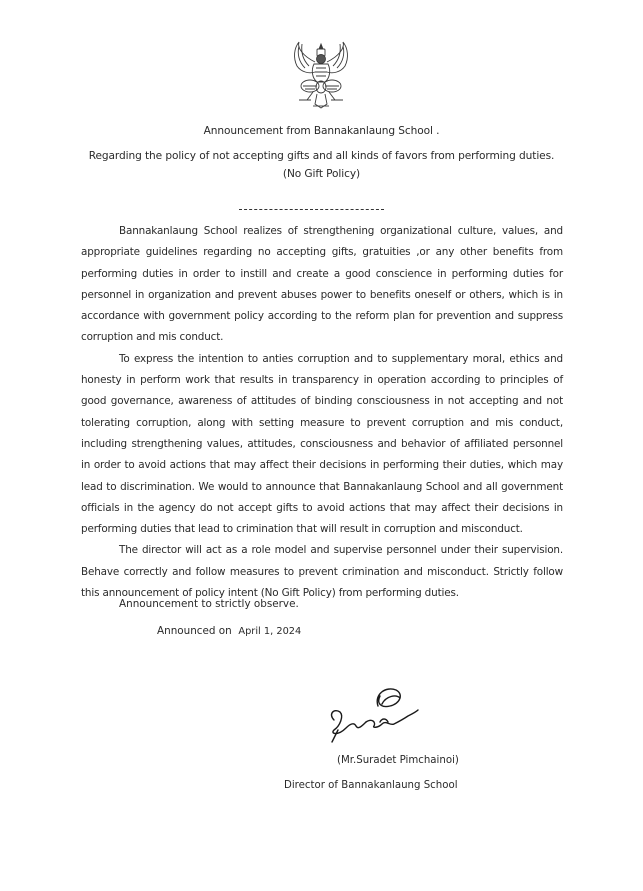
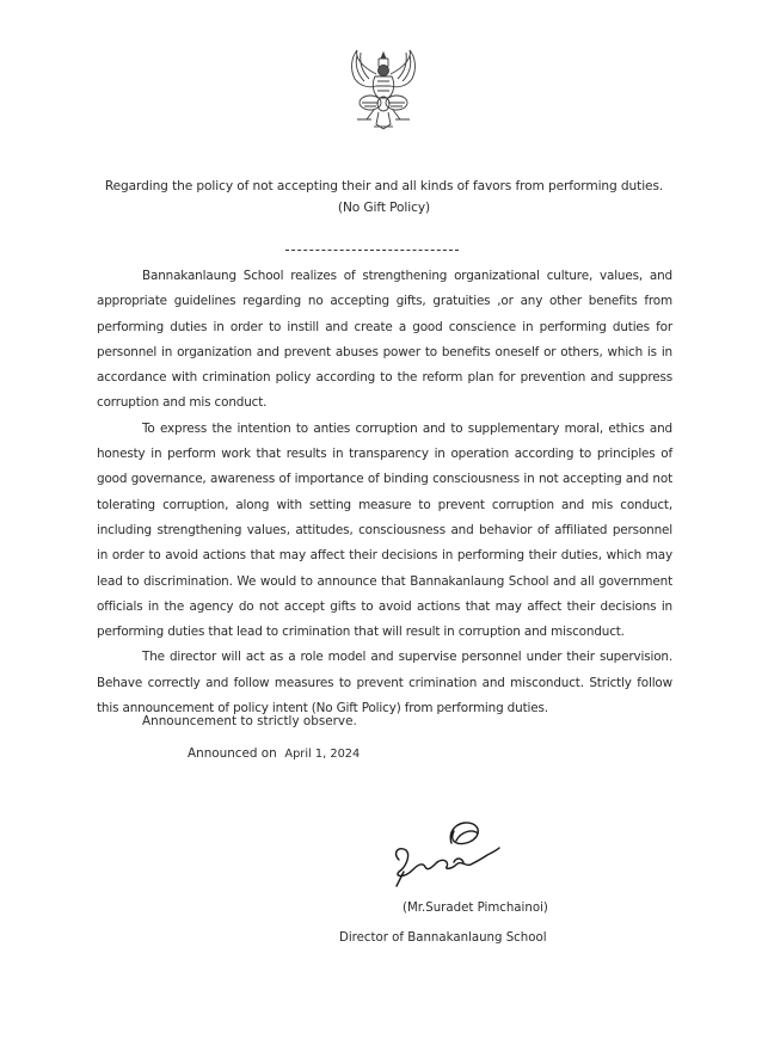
- Announcement from Bannakanlaung School .
- Regarding the policy of not accepting gifts and all kinds of favors from performing duties.
+ Regarding the policy of not accepting their and all kinds of favors from performing duties.
  (No Gift Policy)
- Bannakanlaung School realizes of strengthening organizational culture, values, and appropriate guidelines regarding no accepting gifts, gratuities ,or any other benefits from performing duties in order to instill and create a good conscience in performing duties for personnel in organization and prevent abuses power to benefits oneself or others, which is in accordance with government policy according to the reform plan for prevention and suppress corruption and mis conduct.
+ Bannakanlaung School realizes of strengthening organizational culture, values, and appropriate guidelines regarding no accepting gifts, gratuities ,or any other benefits from performing duties in order to instill and create a good conscience in performing duties for personnel in organization and prevent abuses power to benefits oneself or others, which is in accordance with crimination policy according to the reform plan for prevention and suppress corruption and mis conduct.
- To express the intention to anties corruption and to supplementary moral, ethics and honesty in perform work that results in transparency in operation according to principles of good governance, awareness of attitudes of binding consciousness in not accepting and not tolerating corruption, along with setting measure to prevent corruption and mis conduct, including strengthening values, attitudes, consciousness and behavior of affiliated personnel in order to avoid actions that may affect their decisions in performing their duties, which may lead to discrimination. We would to announce that Bannakanlaung School and all government officials in the agency do not accept gifts to avoid actions that may affect their decisions in performing duties that lead to crimination that will result in corruption and misconduct.
+ To express the intention to anties corruption and to supplementary moral, ethics and honesty in perform work that results in transparency in operation according to principles of good governance, awareness of importance of binding consciousness in not accepting and not tolerating corruption, along with setting measure to prevent corruption and mis conduct, including strengthening values, attitudes, consciousness and behavior of affiliated personnel in order to avoid actions that may affect their decisions in performing their duties, which may lead to discrimination. We would to announce that Bannakanlaung School and all government officials in the agency do not accept gifts to avoid actions that may affect their decisions in performing duties that lead to crimination that will result in corruption and misconduct.
  The director will act as a role model and supervise personnel under their supervision. Behave correctly and follow measures to prevent crimination and misconduct. Strictly follow this announcement of policy intent (No Gift Policy) from performing duties.
  Announcement to strictly observe.
  Announced on April 1, 2024
  (Mr.Suradet Pimchainoi)
  Director of Bannakanlaung School
